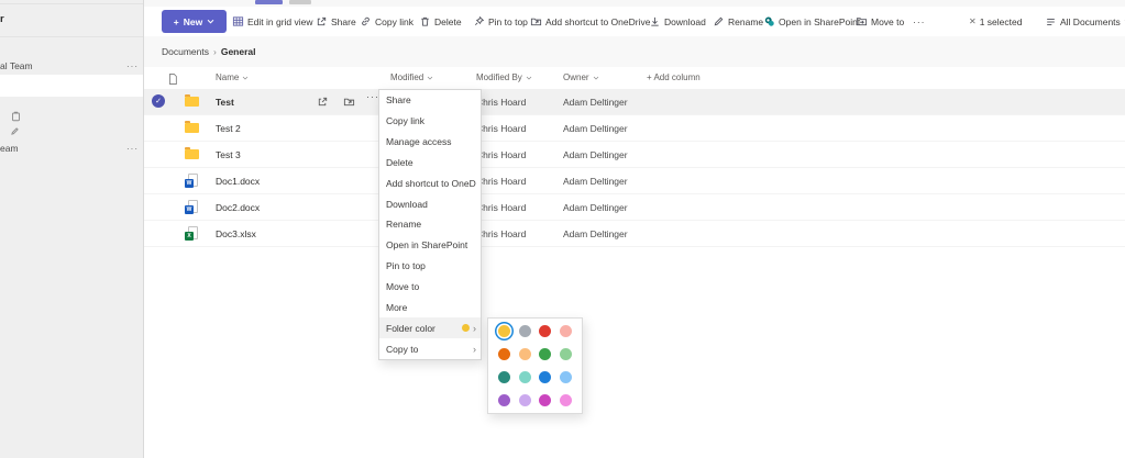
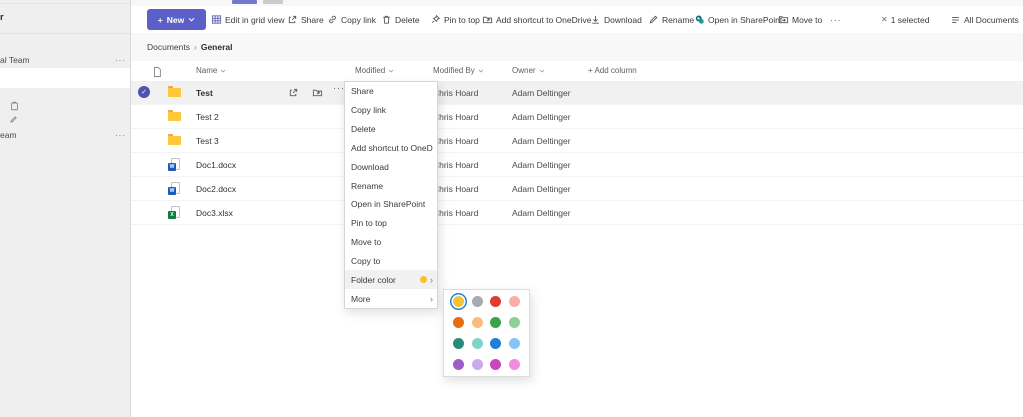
  r
  al Team
  ···
  eam
  ···
  +
  New
  Edit in grid view
  Share
  Copy link
  Delete
  Pin to top
  Add shortcut to OneDrive
  Download
  Rename
  Open in SharePoint
  Move to
  ···
  ✕
  1 selected
  All Documents
  Documents
  ›
  General
  Name
  Modified
  Modified By
  Owner
  + Add column
  Test
  ···
  hris Hoard
  Adam Deltinger
  Test 2
  hris Hoard
  Adam Deltinger
  Test 3
  hris Hoard
  Adam Deltinger
  Doc1.docx
  hris Hoard
  Adam Deltinger
  Doc2.docx
  hris Hoard
  Adam Deltinger
  Doc3.xlsx
  hris Hoard
  Adam Deltinger
  Share
  Copy link
- Manage access
  Delete
  Add shortcut to OneD
  Download
  Rename
  Open in SharePoint
  Pin to top
  Move to
- More
+ Copy to
  Folder color
  ›
- Copy to
+ More
  ›
